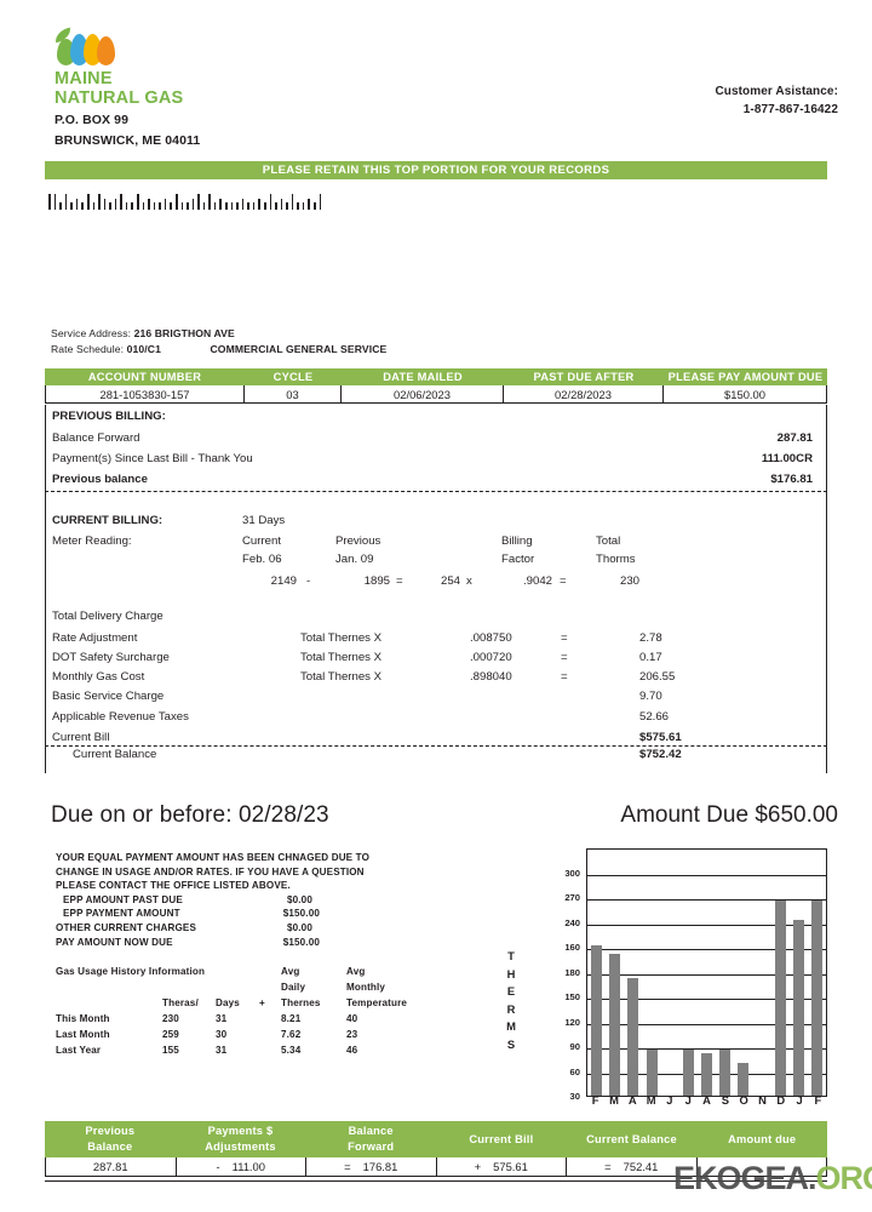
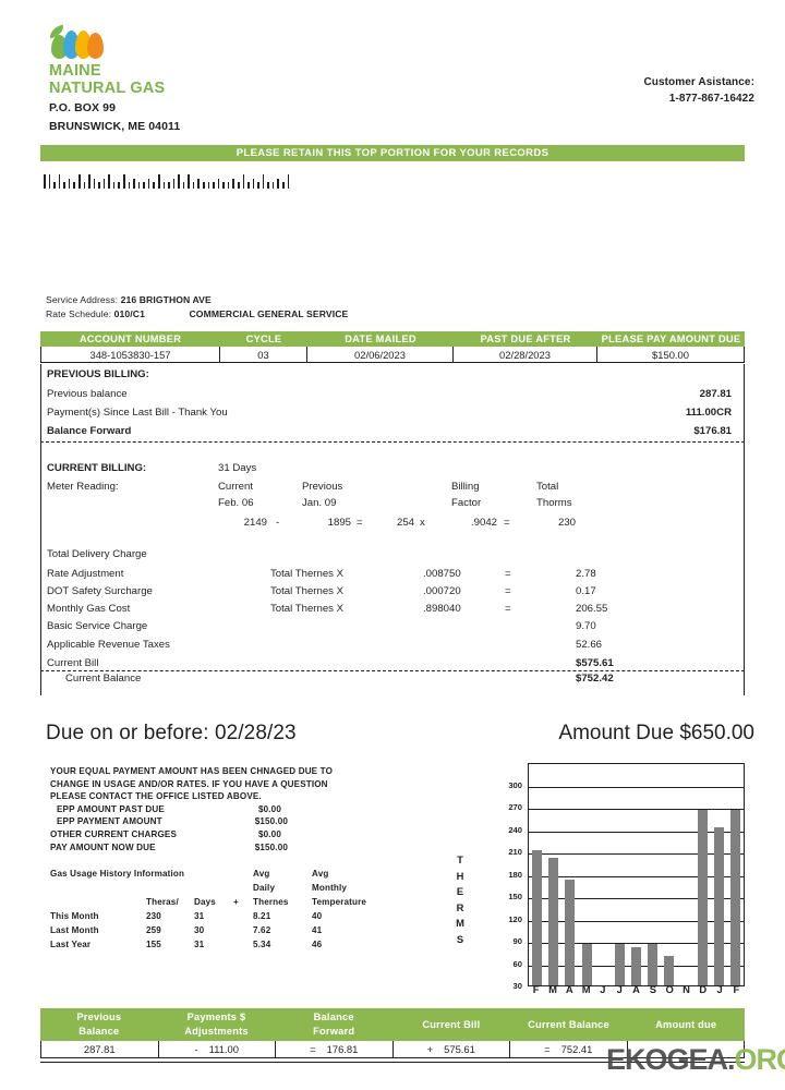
  MAINE
  NATURAL GAS
  P.O. BOX 99
  BRUNSWICK, ME 04011
  Customer Asistance:
  1-877-867-16422
  PLEASE RETAIN THIS TOP PORTION FOR YOUR RECORDS
  Service Address: 216 BRIGTHON AVE
  Rate Schedule: 010/C1 COMMERCIAL GENERAL SERVICE
  ACCOUNT NUMBER
  CYCLE
  DATE MAILED
  PAST DUE AFTER
  PLEASE PAY AMOUNT DUE
- 281-1053830-157
+ 348-1053830-157
  03
  02/06/2023
  02/28/2023
  $150.00
  PREVIOUS BILLING:
- Balance Forward
+ Previous balance
  287.81
  Payment(s) Since Last Bill - Thank You
  111.00CR
- Previous balance
+ Balance Forward
  $176.81
  CURRENT BILLING:
  31 Days
  Meter Reading:
  Current
  Previous
  Billing
  Total
  Feb. 06
  Jan. 09
  Factor
  Thorms
  2149
  -
  1895
  =
  254
  x
  .9042
  =
  230
  Total Delivery Charge
  Rate Adjustment
  Total Thernes X
  .008750
  =
  2.78
  DOT Safety Surcharge
  Total Thernes X
  .000720
  =
  0.17
  Monthly Gas Cost
  Total Thernes X
  .898040
  =
  206.55
  Basic Service Charge
  9.70
  Applicable Revenue Taxes
  52.66
  Current Bill
  $575.61
  Current Balance
  $752.42
  Due on or before: 02/28/23
  Amount Due $650.00
  YOUR EQUAL PAYMENT AMOUNT HAS BEEN CHNAGED DUE TO
  CHANGE IN USAGE AND/OR RATES. IF YOU HAVE A QUESTION
  PLEASE CONTACT THE OFFICE LISTED ABOVE.
  EPP AMOUNT PAST DUE
  $0.00
  EPP PAYMENT AMOUNT
  $150.00
  OTHER CURRENT CHARGES
  $0.00
  PAY AMOUNT NOW DUE
  $150.00
  Gas Usage History Information
  Avg
  Avg
  Daily
  Monthly
  Theras/
  Days
  +
  Thernes
  Temperature
  This Month
  230
  31
  8.21
  40
  Last Month
  259
  30
  7.62
- 23
+ 41
  Last Year
  155
  31
  5.34
  46
  T
  H
  E
  R
  M
  S
  300
  270
  240
- 160
+ 210
  180
  150
  120
  90
  60
  30
  F
  M
  A
  M
  J
  J
  A
  S
  O
  N
  D
  J
  F
  Previous
  Balance
  Payments $
  Adjustments
  Balance
  Forward
  Current Bill
  Current Balance
  Amount due
  287.81
  -
  111.00
  =
  176.81
  +
  575.61
  =
  752.41
  EKOGEA.OR
